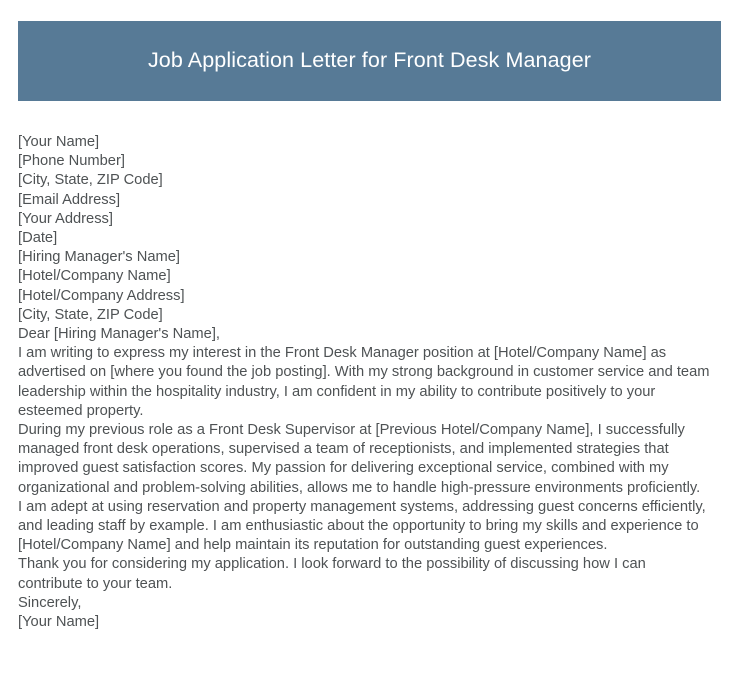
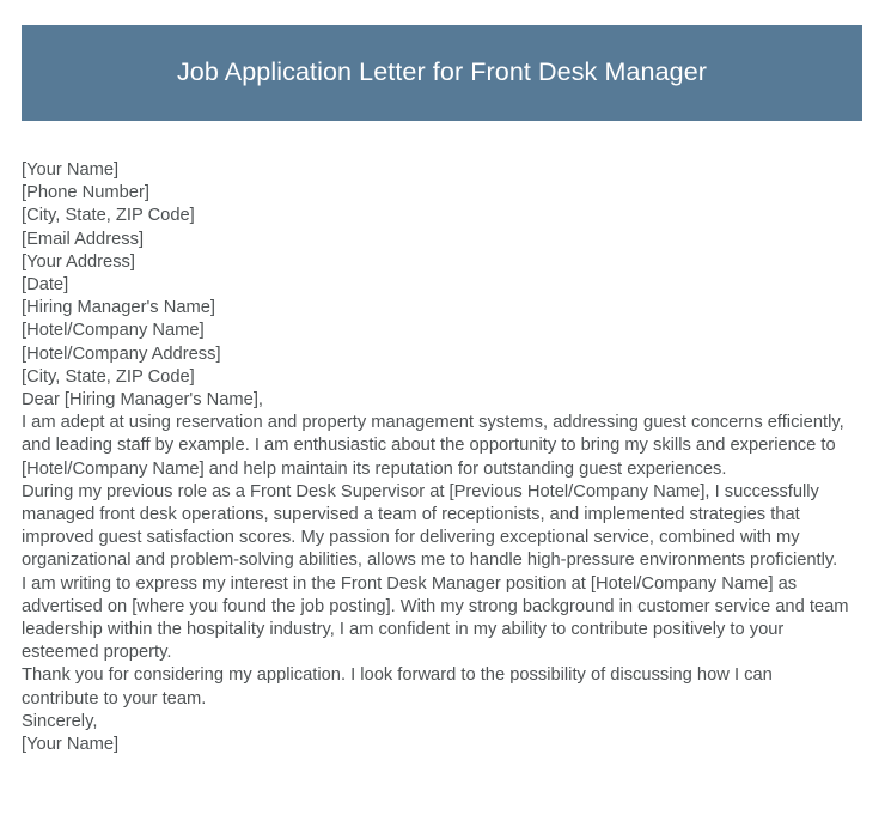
  Job Application Letter for Front Desk Manager
  [Your Name]
  [Phone Number]
  [City, State, ZIP Code]
  [Email Address]
  [Your Address]
  [Date]
  [Hiring Manager's Name]
  [Hotel/Company Name]
  [Hotel/Company Address]
  [City, State, ZIP Code]
  Dear [Hiring Manager's Name],
- I am writing to express my interest in the Front Desk Manager position at [Hotel/Company Name] as advertised on [where you found the job posting]. With my strong background in customer service and team leadership within the hospitality industry, I am confident in my ability to contribute positively to your esteemed property.
+ I am adept at using reservation and property management systems, addressing guest concerns efficiently, and leading staff by example. I am enthusiastic about the opportunity to bring my skills and experience to [Hotel/Company Name] and help maintain its reputation for outstanding guest experiences.
  During my previous role as a Front Desk Supervisor at [Previous Hotel/Company Name], I successfully managed front desk operations, supervised a team of receptionists, and implemented strategies that improved guest satisfaction scores. My passion for delivering exceptional service, combined with my organizational and problem-solving abilities, allows me to handle high-pressure environments proficiently.
- I am adept at using reservation and property management systems, addressing guest concerns efficiently, and leading staff by example. I am enthusiastic about the opportunity to bring my skills and experience to [Hotel/Company Name] and help maintain its reputation for outstanding guest experiences.
+ I am writing to express my interest in the Front Desk Manager position at [Hotel/Company Name] as advertised on [where you found the job posting]. With my strong background in customer service and team leadership within the hospitality industry, I am confident in my ability to contribute positively to your esteemed property.
  Thank you for considering my application. I look forward to the possibility of discussing how I can contribute to your team.
  Sincerely,
  [Your Name]
